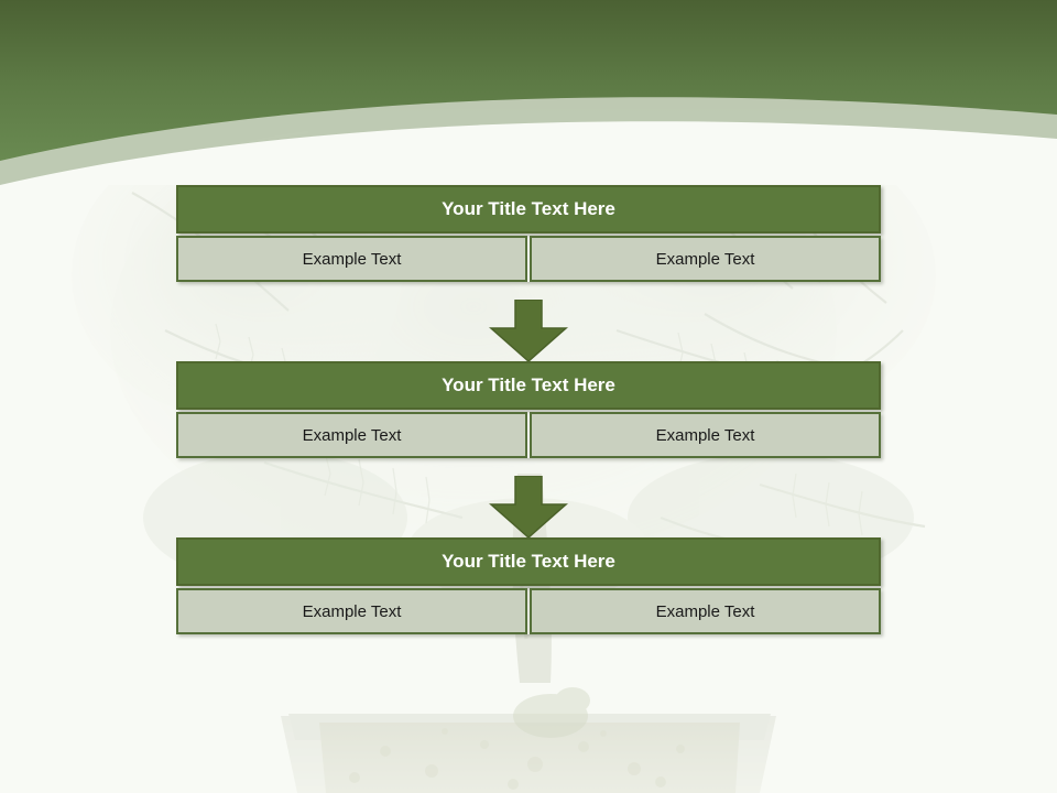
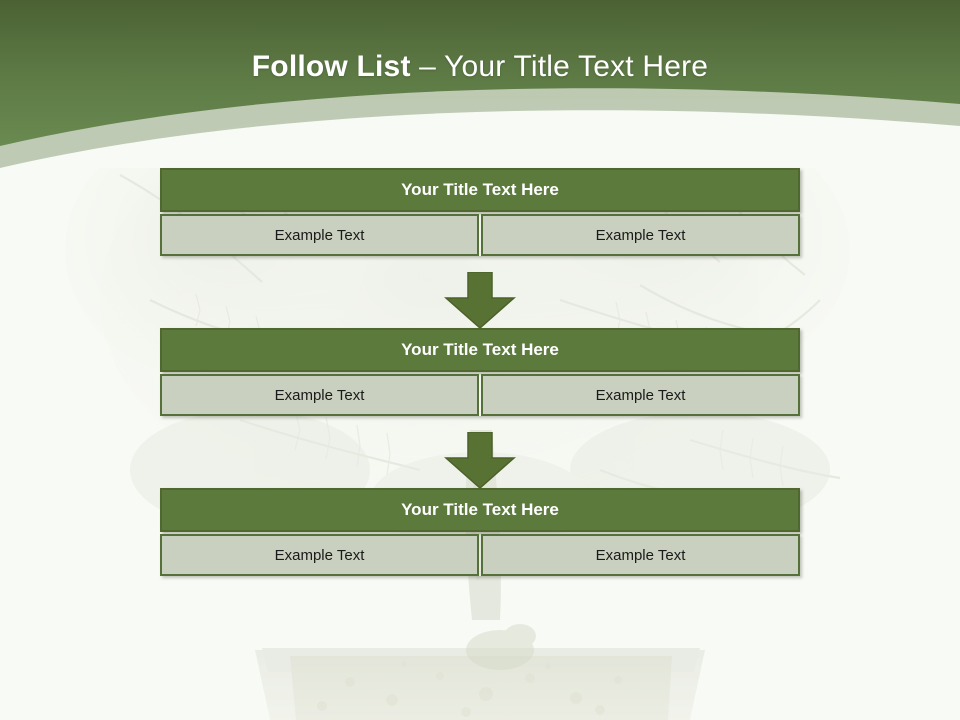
+ Follow List – Your Title Text Here
  Your Title Text Here
  Example Text
  Example Text
  Your Title Text Here
  Example Text
  Example Text
  Your Title Text Here
  Example Text
  Example Text
